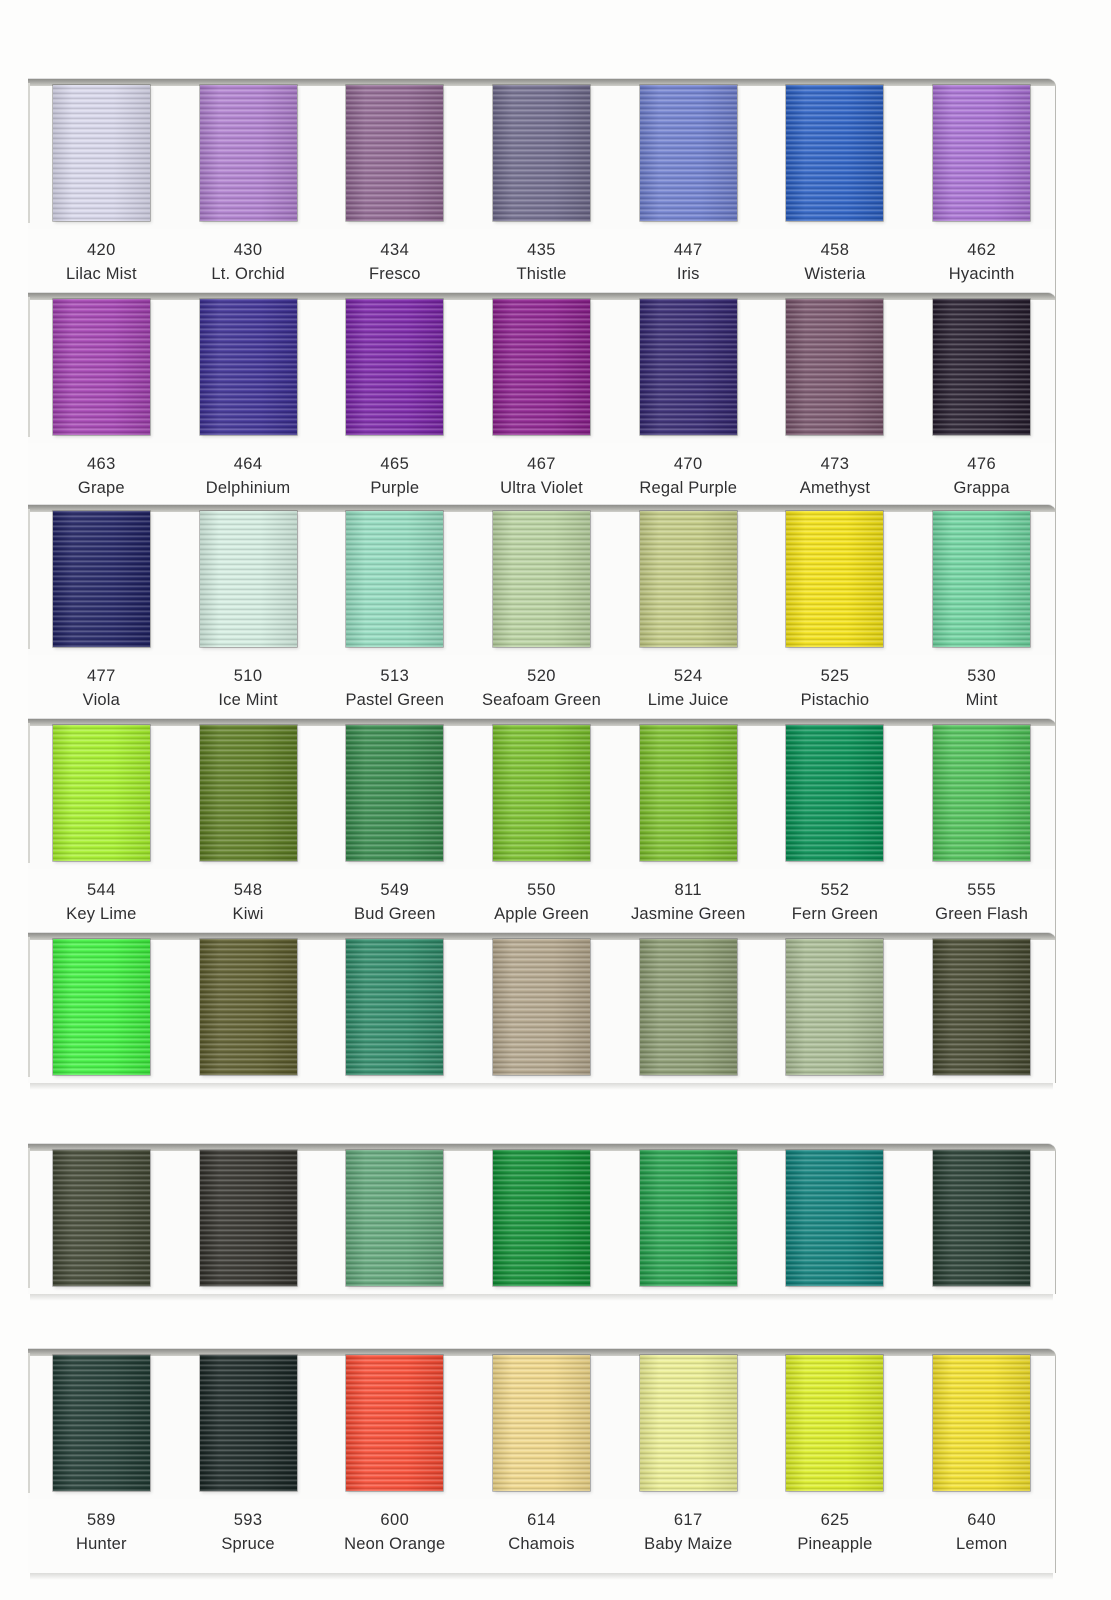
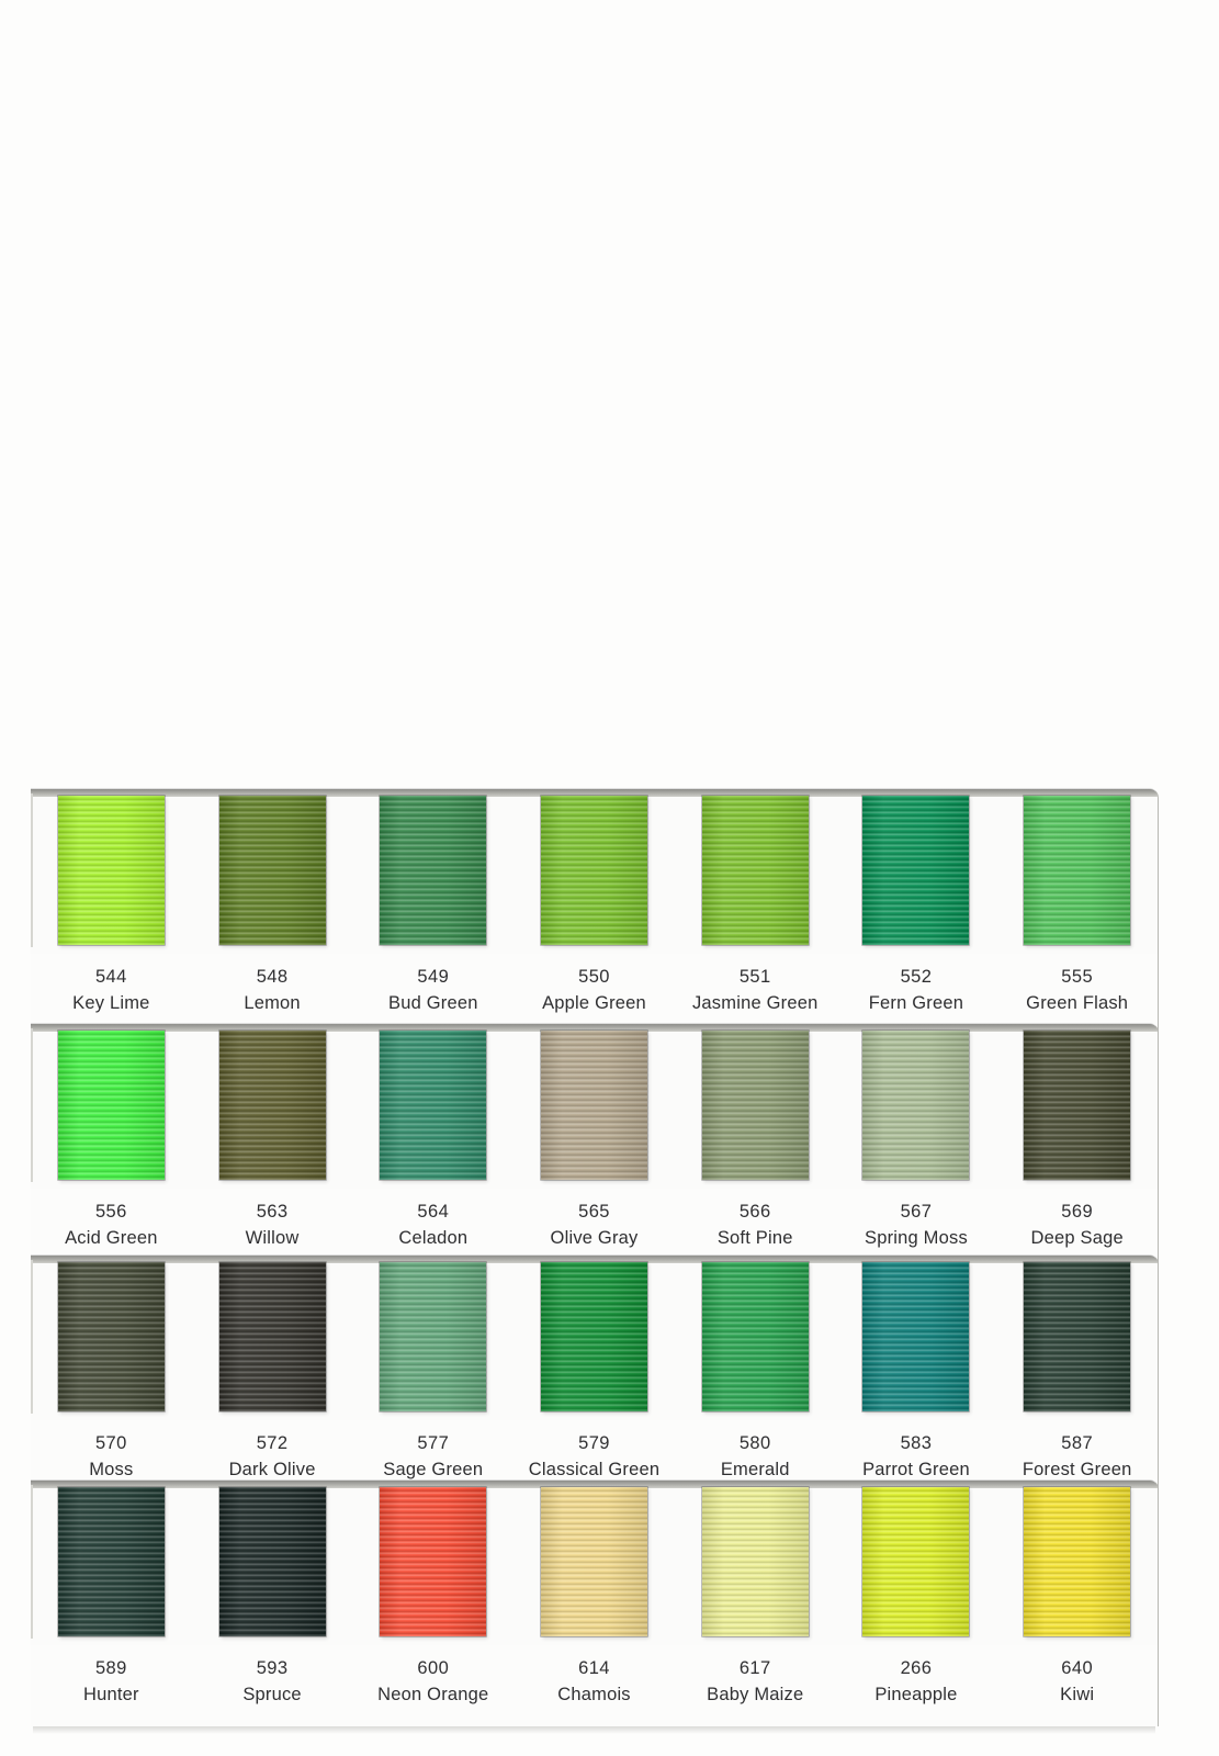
- 420
- Lilac Mist
- 430
- Lt. Orchid
- 434
- Fresco
- 435
- Thistle
- 447
- Iris
- 458
- Wisteria
- 462
- Hyacinth
- 463
- Grape
- 464
- Delphinium
- 465
- Purple
- 467
- Ultra Violet
- 470
- Regal Purple
- 473
- Amethyst
- 476
- Grappa
- 477
- Viola
- 510
- Ice Mint
- 513
- Pastel Green
- 520
- Seafoam Green
- 524
- Lime Juice
- 525
- Pistachio
- 530
- Mint
  544
  Key Lime
  548
- Kiwi
+ Lemon
  549
  Bud Green
  550
  Apple Green
- 811
+ 551
  Jasmine Green
  552
  Fern Green
  555
  Green Flash
+ 556
+ Acid Green
+ 563
+ Willow
+ 564
+ Celadon
+ 565
+ Olive Gray
+ 566
+ Soft Pine
+ 567
+ Spring Moss
+ 569
+ Deep Sage
+ 570
+ Moss
+ 572
+ Dark Olive
+ 577
+ Sage Green
+ 579
+ Classical Green
+ 580
+ Emerald
+ 583
+ Parrot Green
+ 587
+ Forest Green
  589
  Hunter
  593
  Spruce
  600
  Neon Orange
  614
  Chamois
  617
  Baby Maize
- 625
+ 266
  Pineapple
  640
- Lemon
+ Kiwi
